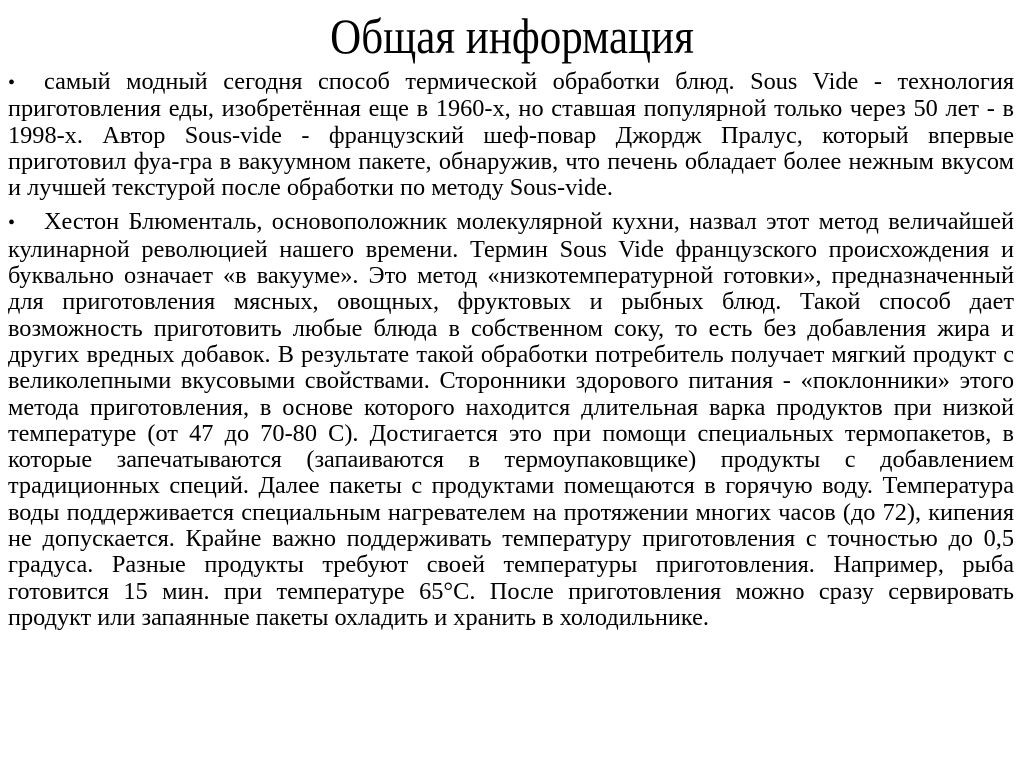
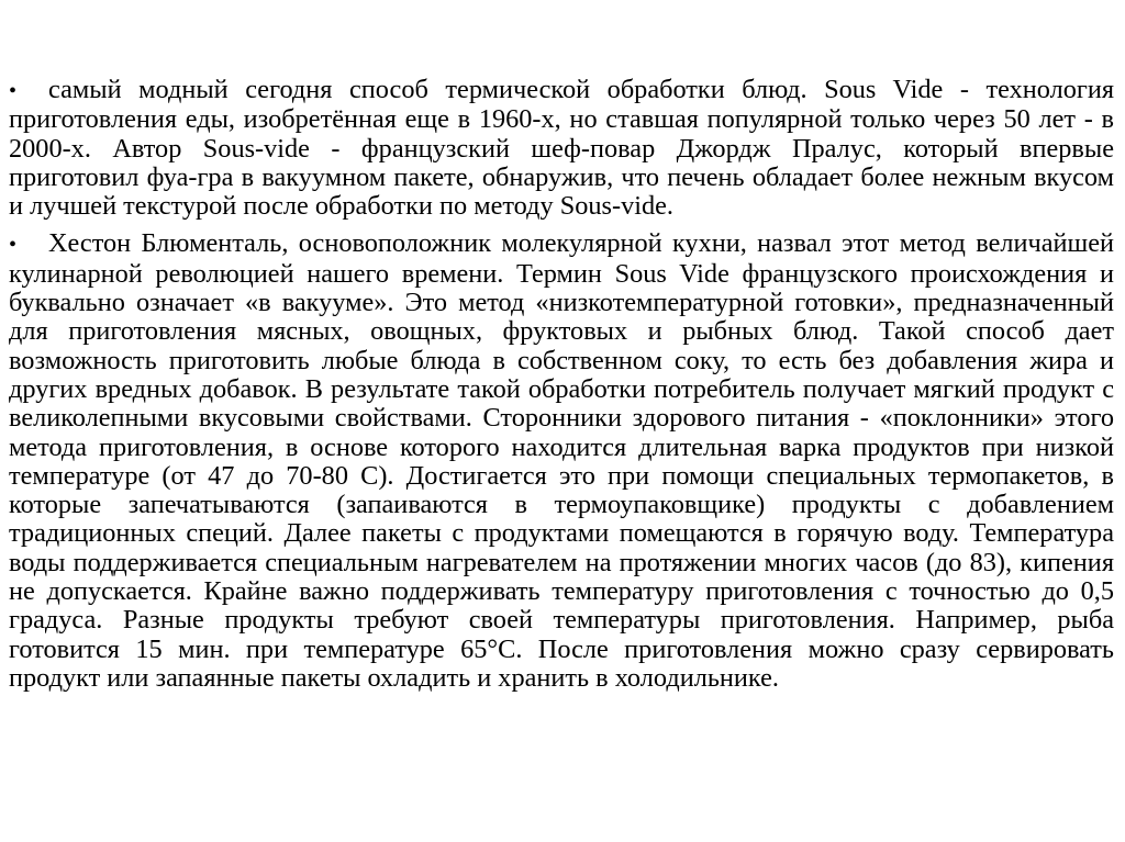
- Общая информация
- • самый модный сегодня способ термической обработки блюд. Sous Vide - технология приготовления еды, изобретённая еще в 1960-х, но ставшая популярной только через 50 лет - в 1998-х. Автор Sous-vide - французский шеф-повар Джордж Пралус, который впервые приготовил фуа-гра в вакуумном пакете, обнаружив, что печень обладает более нежным вкусом и лучшей текстурой после обработки по методу Sous-vide.
+ • самый модный сегодня способ термической обработки блюд. Sous Vide - технология приготовления еды, изобретённая еще в 1960-х, но ставшая популярной только через 50 лет - в 2000-х. Автор Sous-vide - французский шеф-повар Джордж Пралус, который впервые приготовил фуа-гра в вакуумном пакете, обнаружив, что печень обладает более нежным вкусом и лучшей текстурой после обработки по методу Sous-vide.
- • Хестон Блюменталь, основоположник молекулярной кухни, назвал этот метод величайшей кулинарной революцией нашего времени. Термин Sous Vide французского происхождения и буквально означает «в вакууме». Это метод «низкотемпературной готовки», предназначенный для приготовления мясных, овощных, фруктовых и рыбных блюд. Такой способ дает возможность приготовить любые блюда в собственном соку, то есть без добавления жира и других вредных добавок. В результате такой обработки потребитель получает мягкий продукт с великолепными вкусовыми свойствами. Сторонники здорового питания - «поклонники» этого метода приготовления, в основе которого находится длительная варка продуктов при низкой температуре (от 47 до 70-80 С). Достигается это при помощи специальных термопакетов, в которые запечатываются (запаиваются в термоупаковщике) продукты с добавлением традиционных специй. Далее пакеты с продуктами помещаются в горячую воду. Температура воды поддерживается специальным нагревателем на протяжении многих часов (до 72), кипения не допускается. Крайне важно поддерживать температуру приготовления с точностью до 0,5 градуса. Разные продукты требуют своей температуры приготовления. Например, рыба готовится 15 мин. при температуре 65°С. После приготовления можно сразу сервировать продукт или запаянные пакеты охладить и хранить в холодильнике.
+ • Хестон Блюменталь, основоположник молекулярной кухни, назвал этот метод величайшей кулинарной революцией нашего времени. Термин Sous Vide французского происхождения и буквально означает «в вакууме». Это метод «низкотемпературной готовки», предназначенный для приготовления мясных, овощных, фруктовых и рыбных блюд. Такой способ дает возможность приготовить любые блюда в собственном соку, то есть без добавления жира и других вредных добавок. В результате такой обработки потребитель получает мягкий продукт с великолепными вкусовыми свойствами. Сторонники здорового питания - «поклонники» этого метода приготовления, в основе которого находится длительная варка продуктов при низкой температуре (от 47 до 70-80 С). Достигается это при помощи специальных термопакетов, в которые запечатываются (запаиваются в термоупаковщике) продукты с добавлением традиционных специй. Далее пакеты с продуктами помещаются в горячую воду. Температура воды поддерживается специальным нагревателем на протяжении многих часов (до 83), кипения не допускается. Крайне важно поддерживать температуру приготовления с точностью до 0,5 градуса. Разные продукты требуют своей температуры приготовления. Например, рыба готовится 15 мин. при температуре 65°С. После приготовления можно сразу сервировать продукт или запаянные пакеты охладить и хранить в холодильнике.
